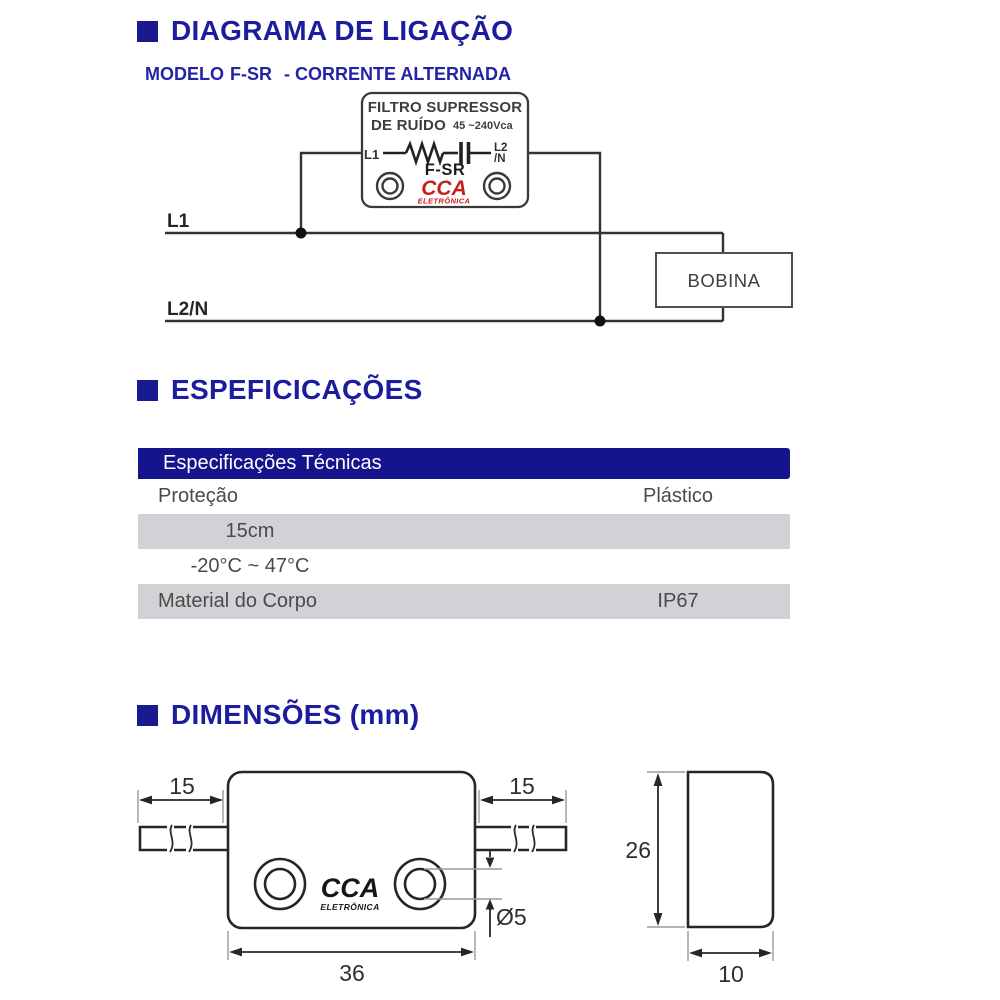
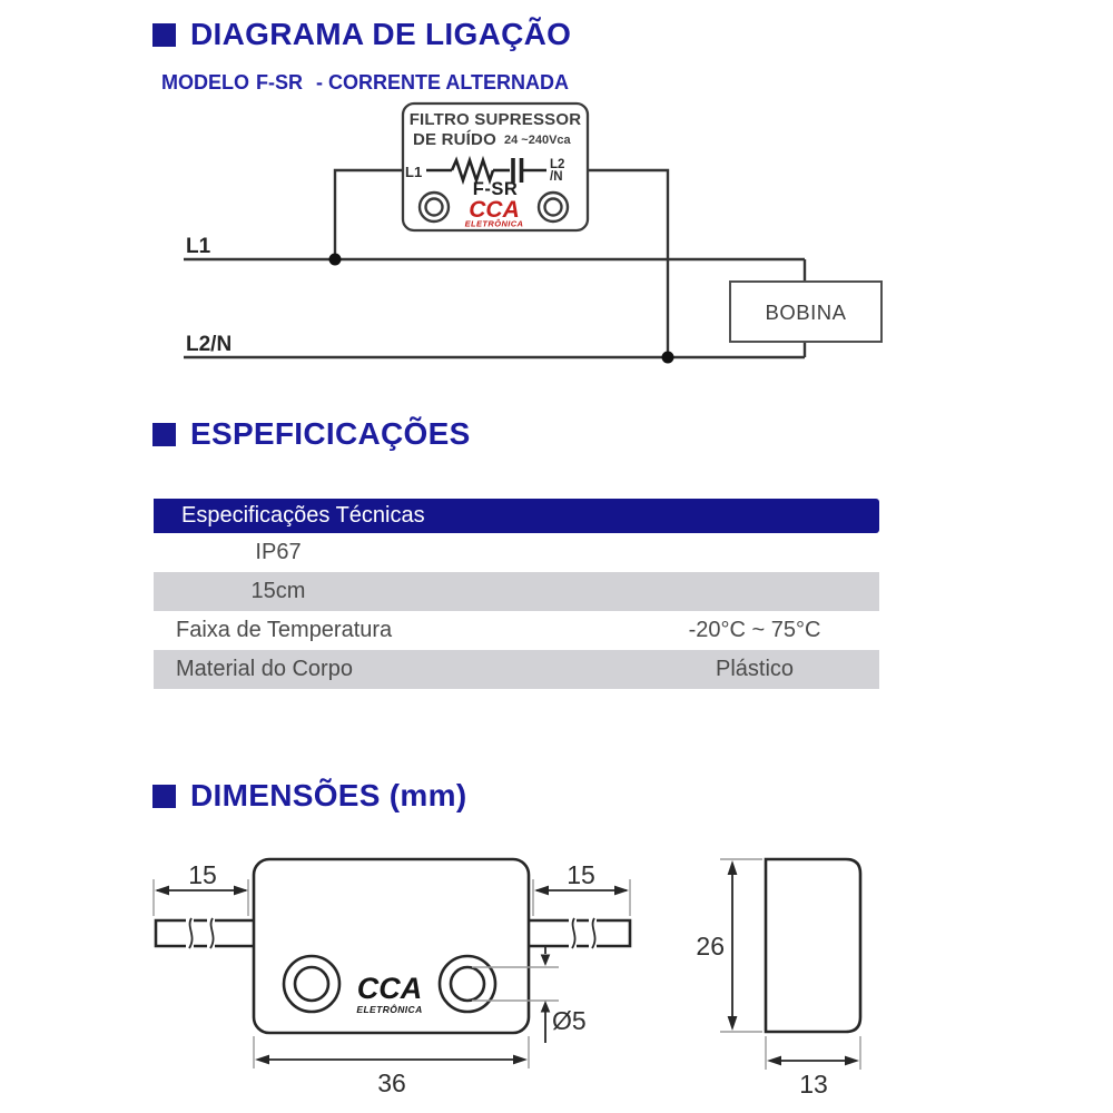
  DIAGRAMA DE LIGAÇÃO
  MODELO F-SR - CORRENTE ALTERNADA
  L1
  L2/N
  BOBINA
  FILTRO SUPRESSOR
  DE RUÍDO
- 45 ~240Vca
+ 24 ~240Vca
  L1
  L2
  /N
  F-SR
  CCA
  ELETRÔNICA
  ESPEFICICAÇÕES
  Especificações Técnicas
- Proteção
- Plástico
+ IP67
  15cm
+ Faixa de Temperatura
- -20°C ~ 47°C
+ -20°C ~ 75°C
  Material do Corpo
- IP67
+ Plástico
  DIMENSÕES (mm)
  CCA
  ELETRÔNICA
  15
  15
  36
  Ø5
  26
- 10
+ 13
